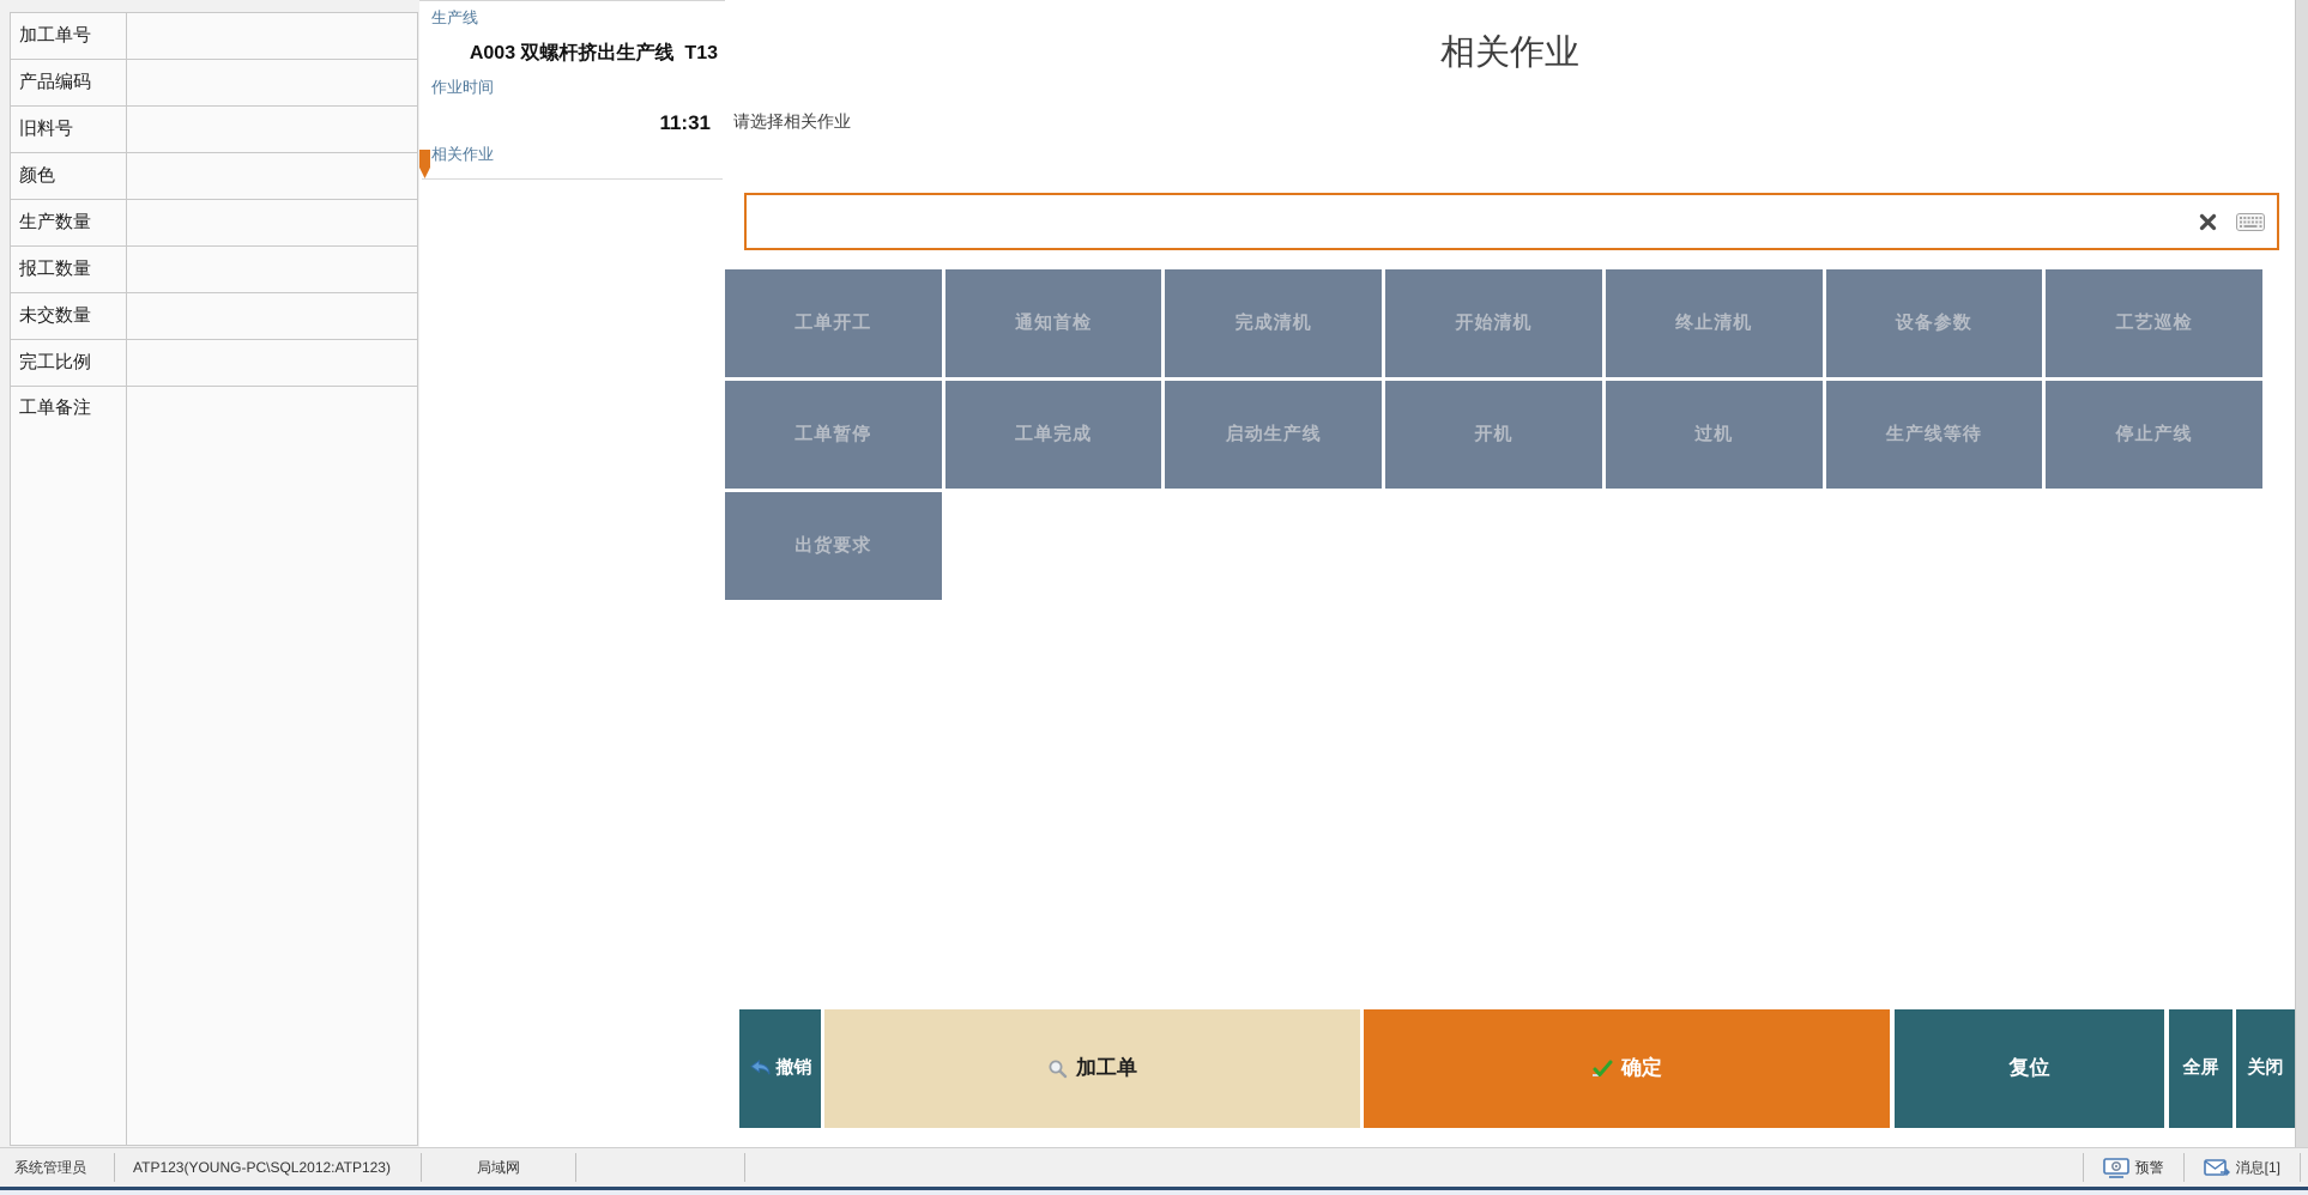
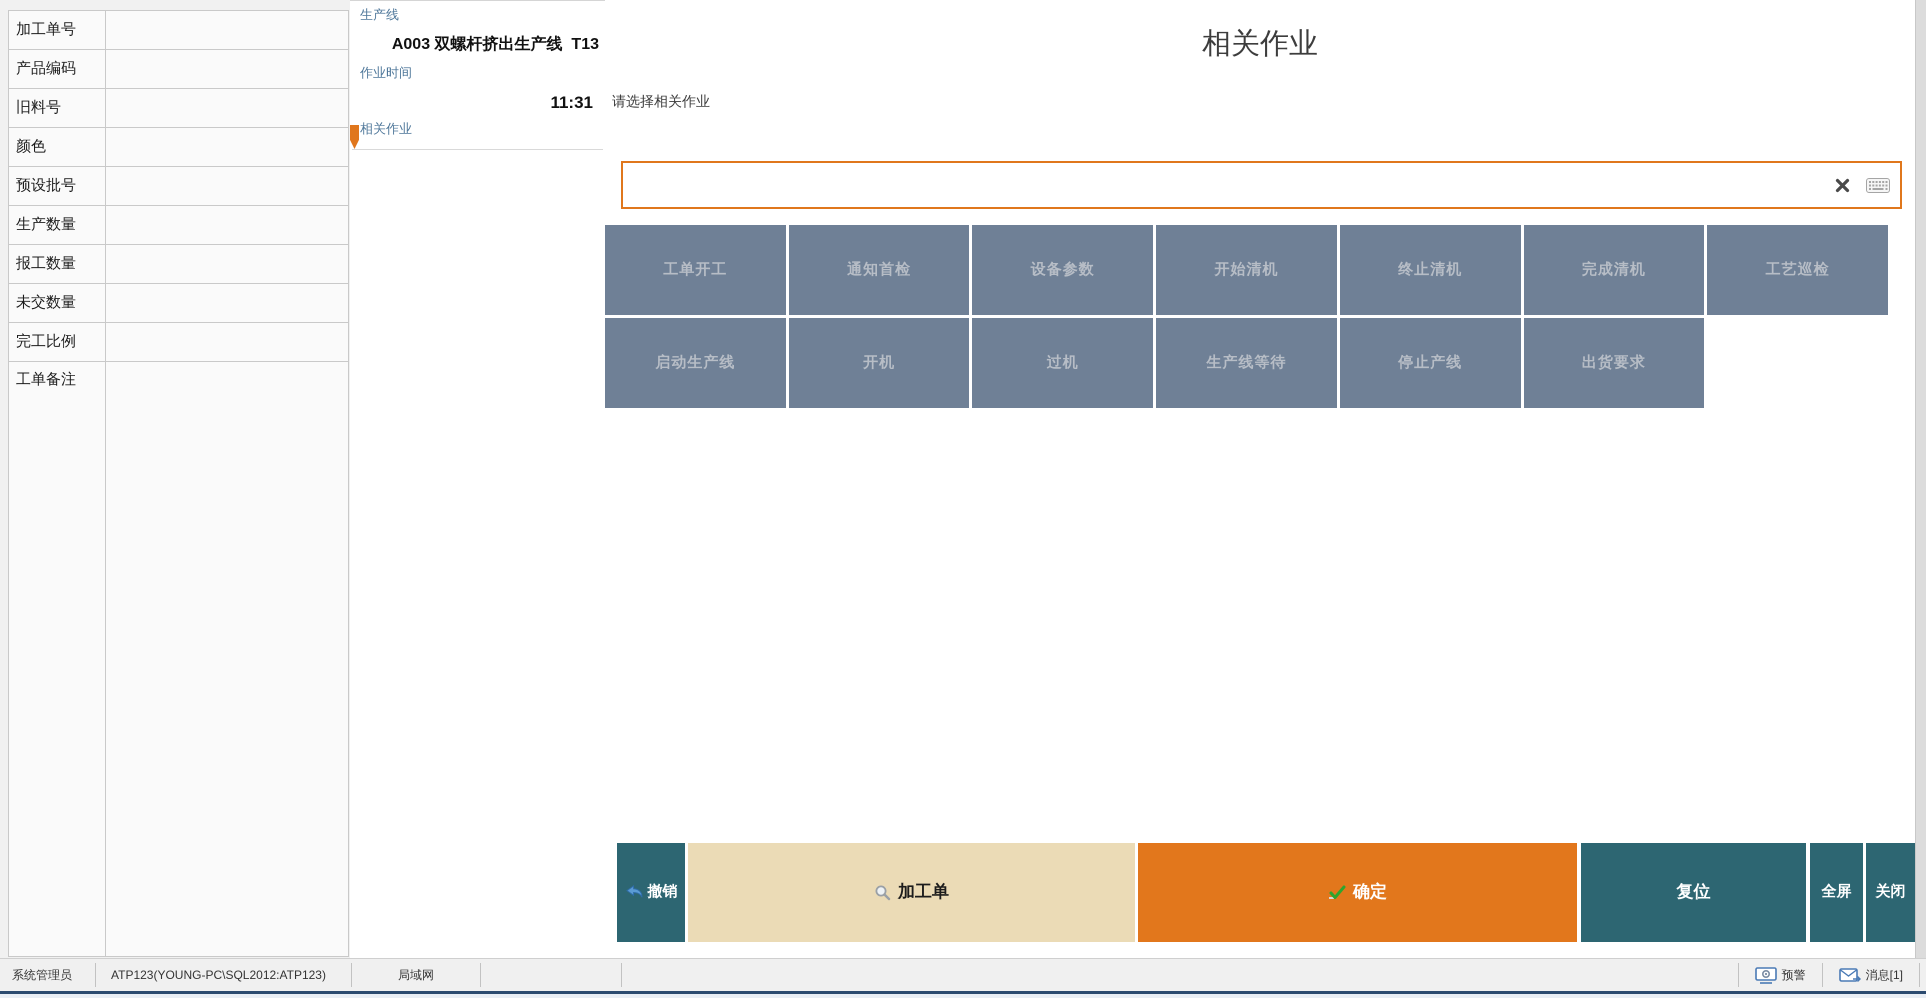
  加工单号
  产品编码
  旧料号
  颜色
+ 预设批号
  生产数量
  报工数量
  未交数量
  完工比例
  工单备注
  生产线
  A003 双螺杆挤出生产线 T13
  作业时间
  11:31
  相关作业
  相关作业
  请选择相关作业
  工单开工
  通知首检
- 完成清机
+ 设备参数
  开始清机
  终止清机
- 设备参数
+ 完成清机
  工艺巡检
- 工单暂停
- 工单完成
  启动生产线
  开机
  过机
  生产线等待
  停止产线
  出货要求
  撤销
  加工单
  确定
  复位
  全屏
  关闭
  系统管理员
  ATP123(YOUNG-PC\SQL2012:ATP123)
  局域网
  预警
  消息[1]
